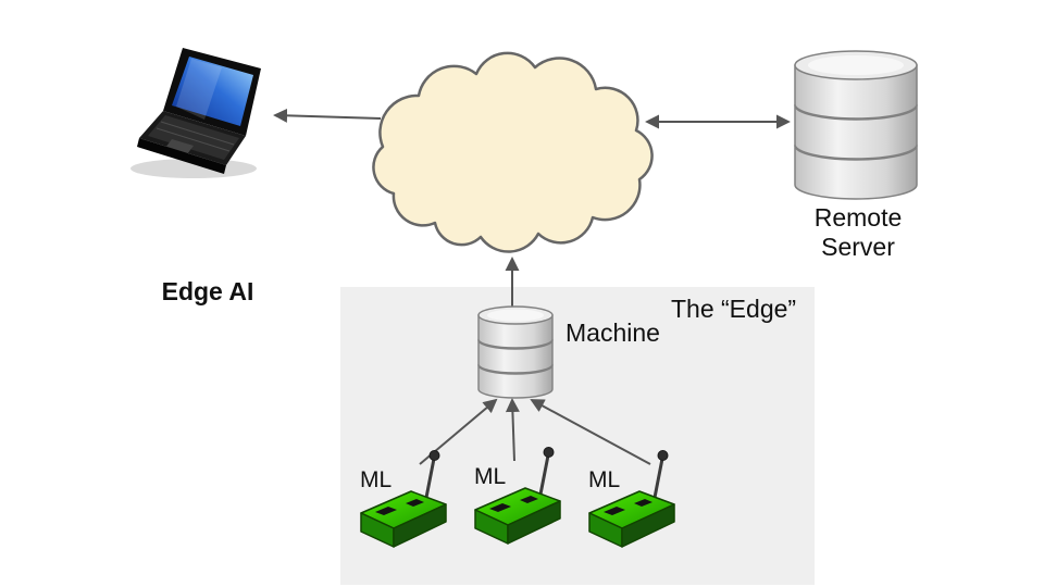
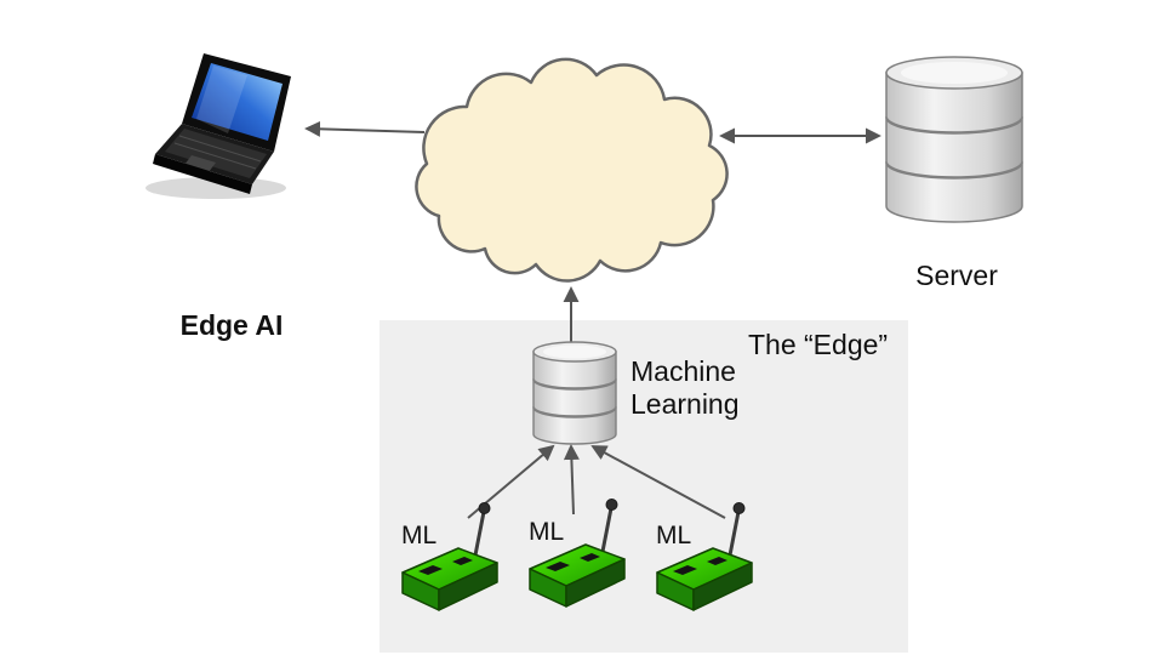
  The “Edge”
  Edge AI
- Remote
  Server
  Machine
+ Learning
  ML
  ML
  ML
